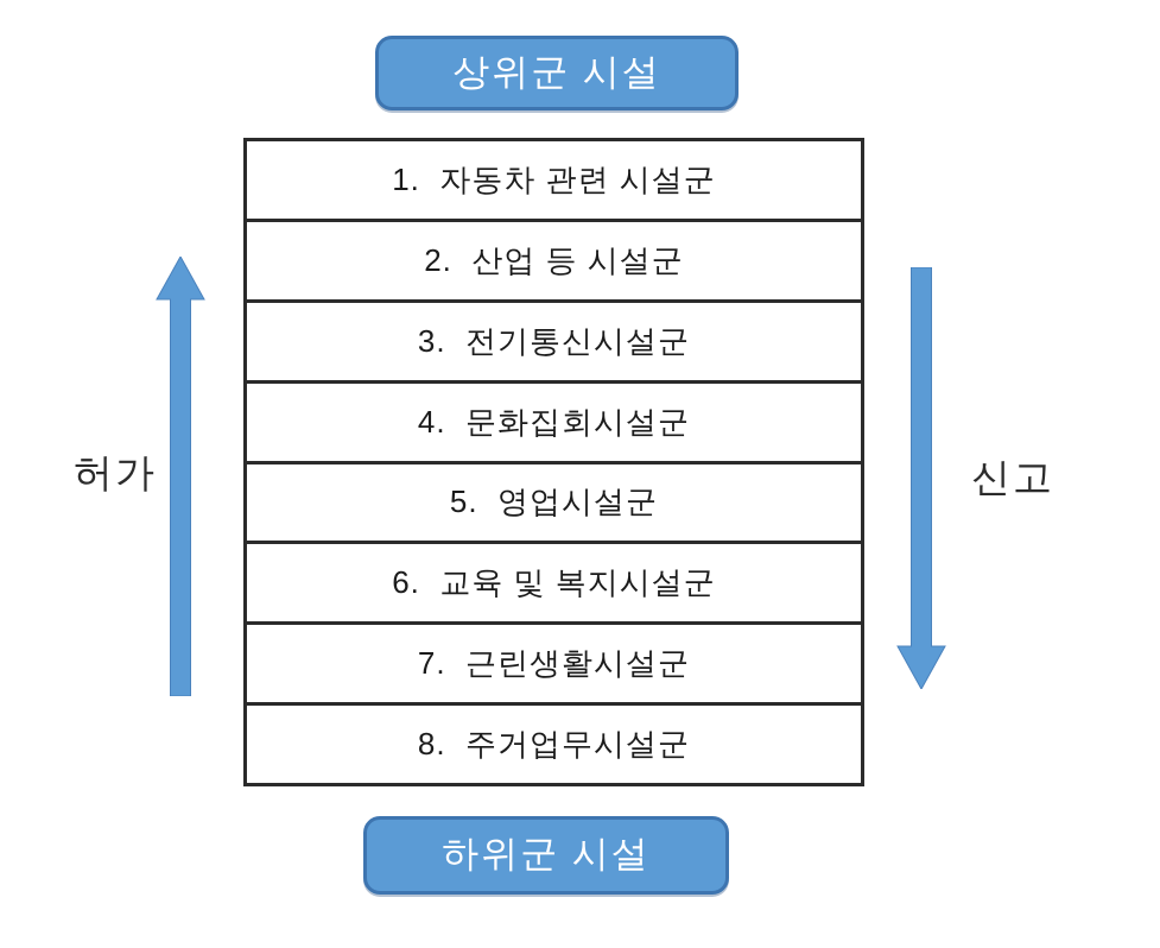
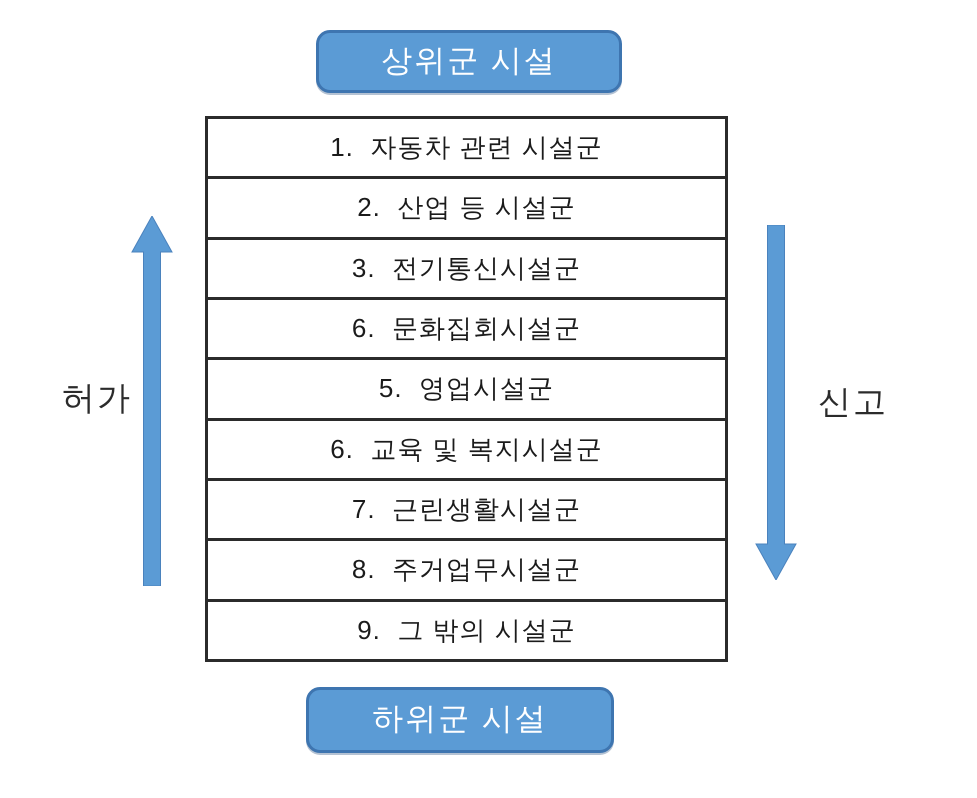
  상위군 시설
  1. 자동차 관련 시설군
  2. 산업 등 시설군
  3. 전기통신시설군
- 4. 문화집회시설군
+ 6. 문화집회시설군
  5. 영업시설군
  6. 교육 및 복지시설군
  7. 근린생활시설군
  8. 주거업무시설군
+ 9. 그 밖의 시설군
  하위군 시설
  허가
  신고
